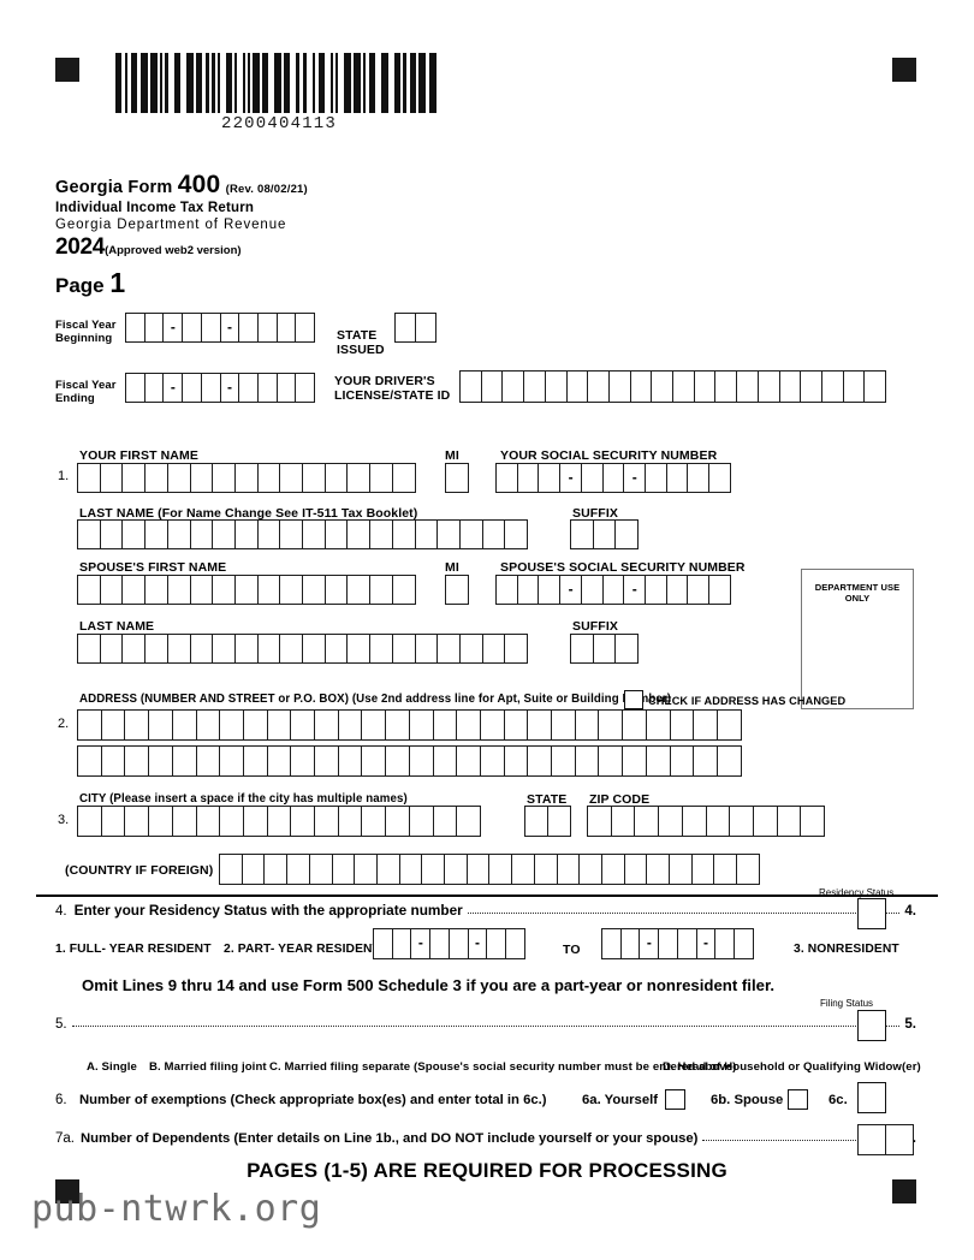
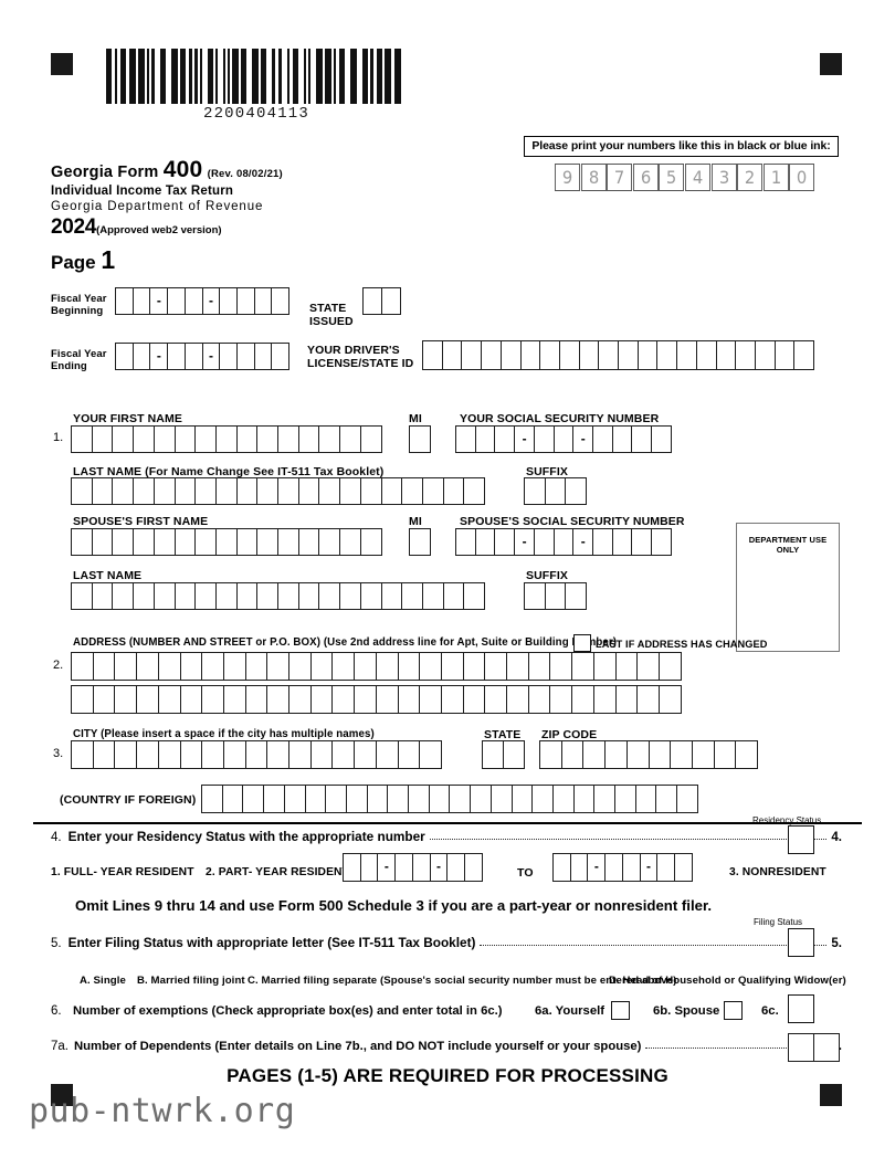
  2200404113
  Georgia Form 400 (Rev. 08/02/21)
  Individual Income Tax Return
  Georgia Department of Revenue
  2024(Approved web2 version)
  Page 1
+ Please print your numbers like this in black or blue ink:
+ 9
+ 8
+ 7
+ 6
+ 5
+ 4
+ 3
+ 2
+ 1
+ 0
  Fiscal Year
  Beginning
  STATE
  ISSUED
  Fiscal Year
  Ending
  YOUR DRIVER'S
  LICENSE/STATE ID
  YOUR FIRST NAME
  MI
  YOUR SOCIAL SECURITY NUMBER
  1.
  LAST NAME (For Name Change See IT-511 Tax Booklet)
  SUFFIX
  SPOUSE'S FIRST NAME
  MI
  SPOUSE'S SOCIAL SECURITY NUMBER
  LAST NAME
  SUFFIX
  DEPARTMENT USE ONLY
  ADDRESS (NUMBER AND STREET or P.O. BOX) (Use 2nd address line for Apt, Suite or Buildingber)
- CHECK IF ADDRESS HAS CHANGED
+ LAST IF ADDRESS HAS CHANGED
  2.
  CITY (Please insert a space if the city has multiple names)
  STATE
  ZIP CODE
  3.
  (COUNTRY IF FOREIGN)
  4.
  Enter your Residency Status with the appropriate number
  4.
  Residency Status
  1. FULL- YEAR RESIDENT
  2. PART- YEAR RESIDEN
  TO
  3. NONRESIDENT
  Omit Lines 9 thru 14 and use Form 500 Schedule 3 if you are a part-year or nonresident filer.
  Filing Status
  5.
+ Enter Filing Status with appropriate letter (See IT-511 Tax Booklet)
  5.
  A. Single
  B. Married filing joint
  C. Married filing separate (Spouse's social security number must be entered above)
  D. Head of Household or Qualifying Widow(er)
  6.
  Number of exemptions (Check appropriate box(es) and enter total in 6c.)
  6a. Yourself
  6b. Spouse
  6c.
  7a.
- Number of Dependents (Enter details on Line 1b., and DO NOT include yourself or your spouse)
+ Number of Dependents (Enter details on Line 7b., and DO NOT include yourself or your spouse)
  PAGES (1-5) ARE REQUIRED FOR PROCESSING
  pub-ntwrk.org
